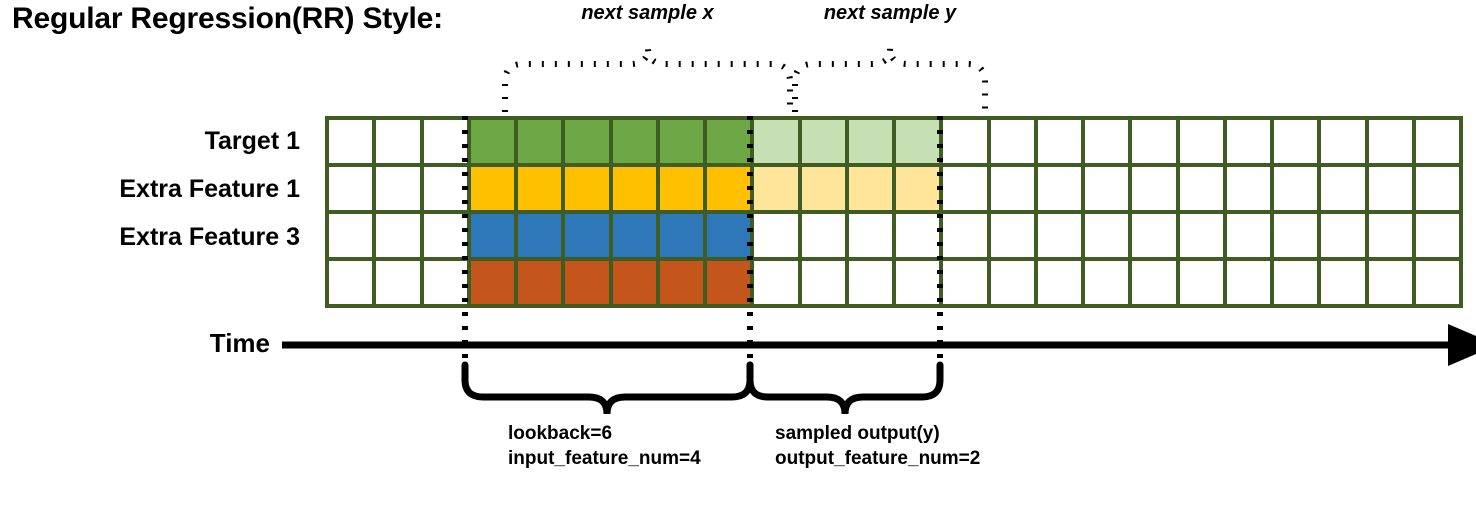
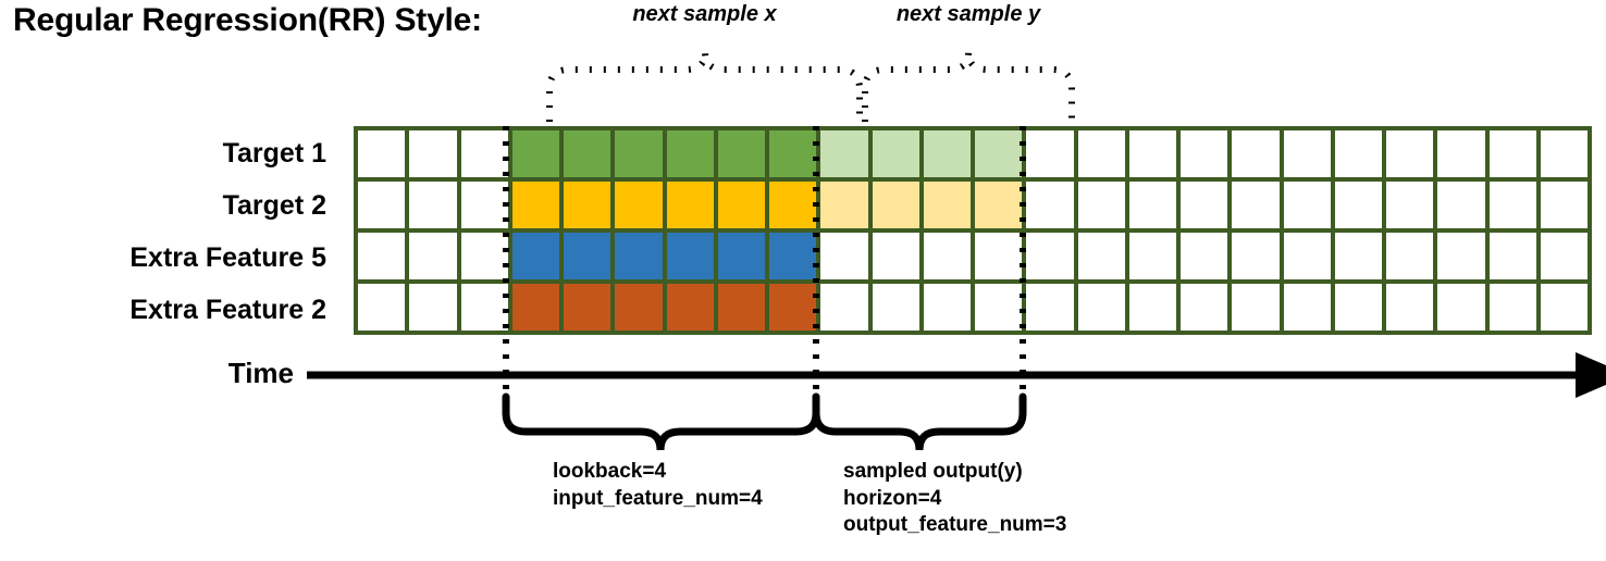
  Regular Regression(RR) Style:
  next sample x
  next sample y
  Target 1
+ Target 2
- Extra Feature 1
+ Extra Feature 5
- Extra Feature 3
+ Extra Feature 2
  Time
- lookback=6
+ lookback=4
  input_feature_num=4
  sampled output(y)
+ horizon=4
- output_feature_num=2
+ output_feature_num=3
